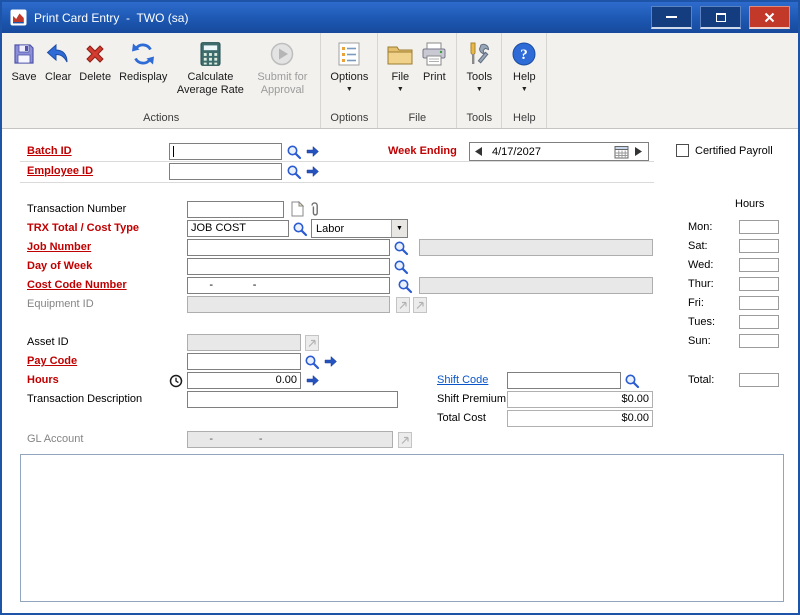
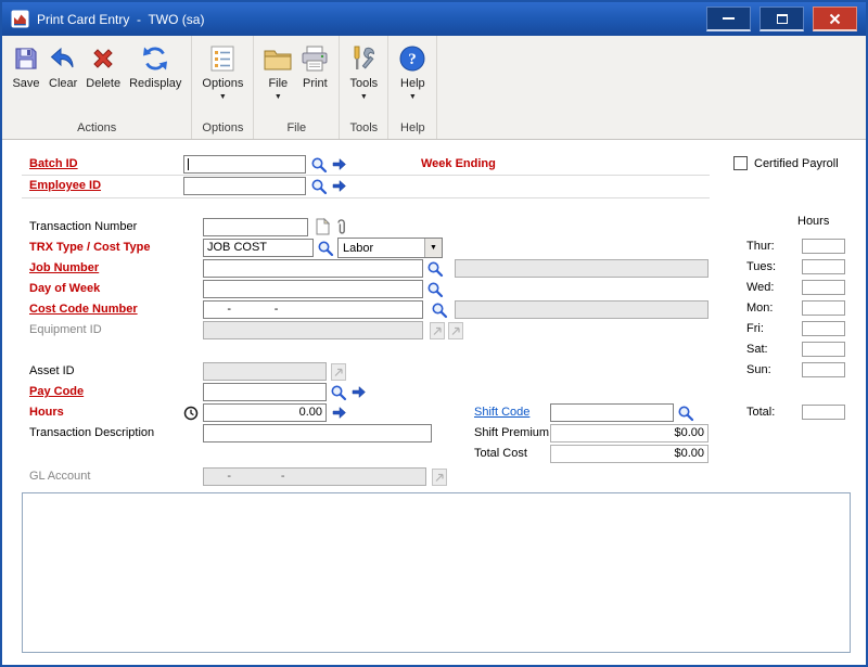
  Print Card Entry - TWO (sa)
  Save
  Clear
  Delete
  Redisplay
- Calculate Average Rate
- Submit for Approval
  Actions
  Options
  Options
  File
  Print
  File
  Tools
  Tools
  ?
  Help
  Help
  Batch ID
  Week Ending
- 4/17/2027
  Certified Payroll
  Employee ID
  Transaction Number
- TRX Total / Cost Type
+ TRX Type / Cost Type
  JOB COST
  Labor
  Job Number
  Day of Week
  Cost Code Number
  - -
  Equipment ID
  Hours
- Mon:
+ Thur:
- Sat:
+ Tues:
  Wed:
- Thur:
+ Mon:
  Fri:
- Tues:
+ Sat:
  Sun:
  Total:
  Asset ID
  Pay Code
  Hours
  0.00
  Shift Code
  Transaction Description
  Shift Premium
  $0.00
  Total Cost
  $0.00
  GL Account
  - -
